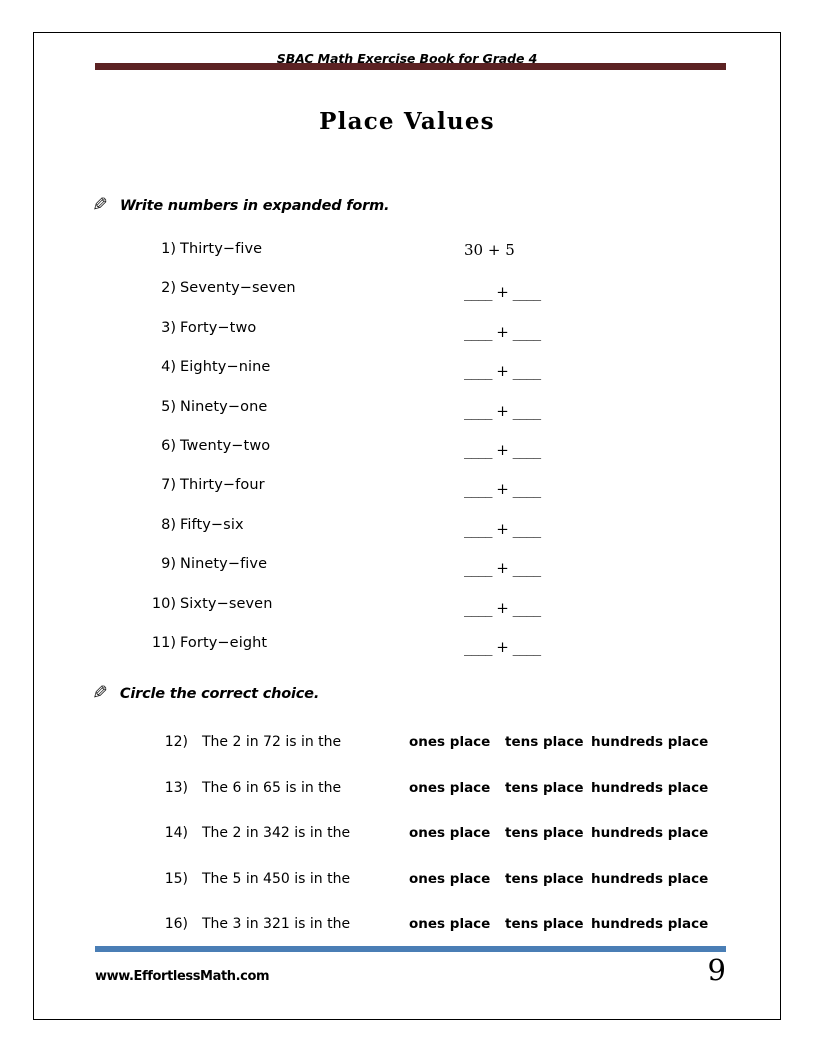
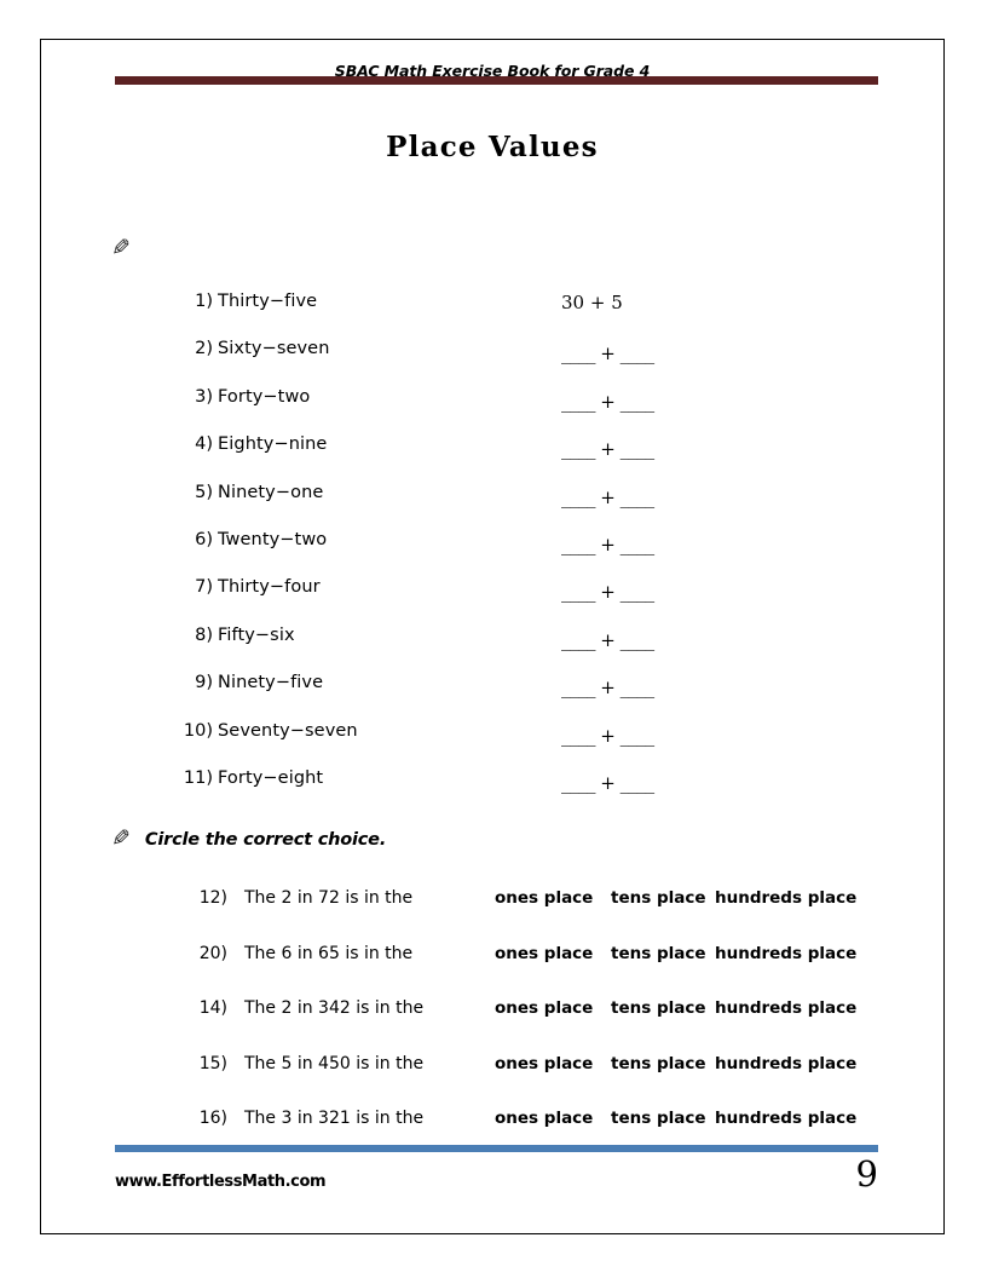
  SBAC Math Exercise Book for Grade 4
  Place Values
- Write numbers in expanded form.
  1)
  Thirty−five
  30 + 5
  2)
- Seventy−seven
+ Sixty−seven
  ____ + ____
  3)
  Forty−two
  ____ + ____
  4)
  Eighty−nine
  ____ + ____
  5)
  Ninety−one
  ____ + ____
  6)
  Twenty−two
  ____ + ____
  7)
  Thirty−four
  ____ + ____
  8)
  Fifty−six
  ____ + ____
  9)
  Ninety−five
  ____ + ____
  10)
- Sixty−seven
+ Seventy−seven
  ____ + ____
  11)
  Forty−eight
  ____ + ____
  Circle the correct choice.
  12)
  The 2 in 72 is in the
  ones place
  tens place
  hundreds place
- 13)
+ 20)
  The 6 in 65 is in the
  ones place
  tens place
  hundreds place
  14)
  The 2 in 342 is in the
  ones place
  tens place
  hundreds place
  15)
  The 5 in 450 is in the
  ones place
  tens place
  hundreds place
  16)
  The 3 in 321 is in the
  ones place
  tens place
  hundreds place
  www.EffortlessMath.com
  9
